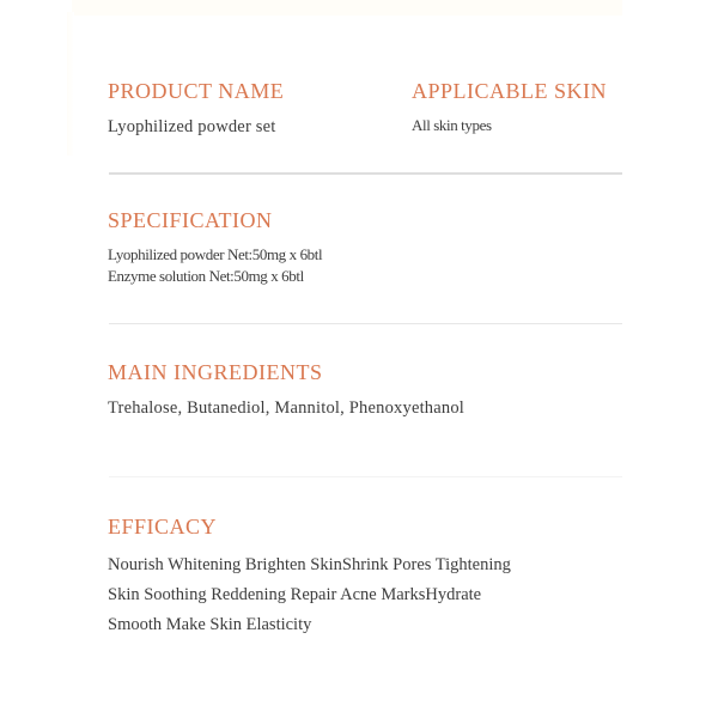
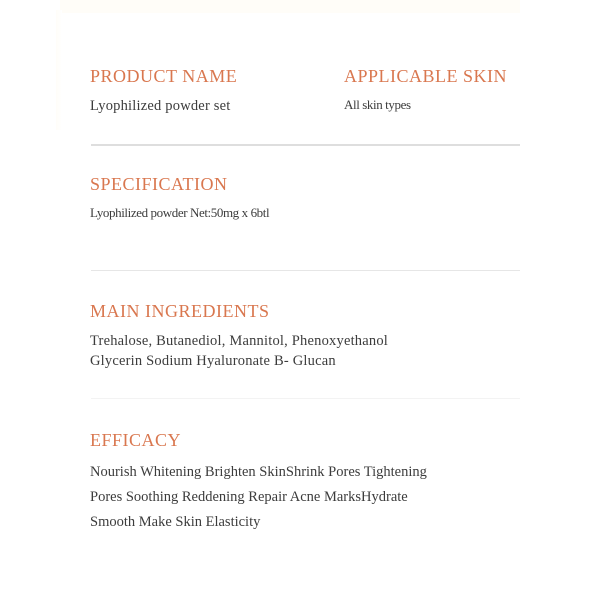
  PRODUCT NAME
  Lyophilized powder set
  APPLICABLE SKIN
  All skin types
  SPECIFICATION
  Lyophilized powder Net:50mg x 6btl
- Enzyme solution Net:50mg x 6btl
  MAIN INGREDIENTS
  Trehalose, Butanediol, Mannitol, Phenoxyethanol
+ Glycerin Sodium Hyaluronate B- Glucan
  EFFICACY
  Nourish Whitening Brighten SkinShrink Pores Tightening
- Skin Soothing Reddening Repair Acne MarksHydrate
+ Pores Soothing Reddening Repair Acne MarksHydrate
  Smooth Make Skin Elasticity
